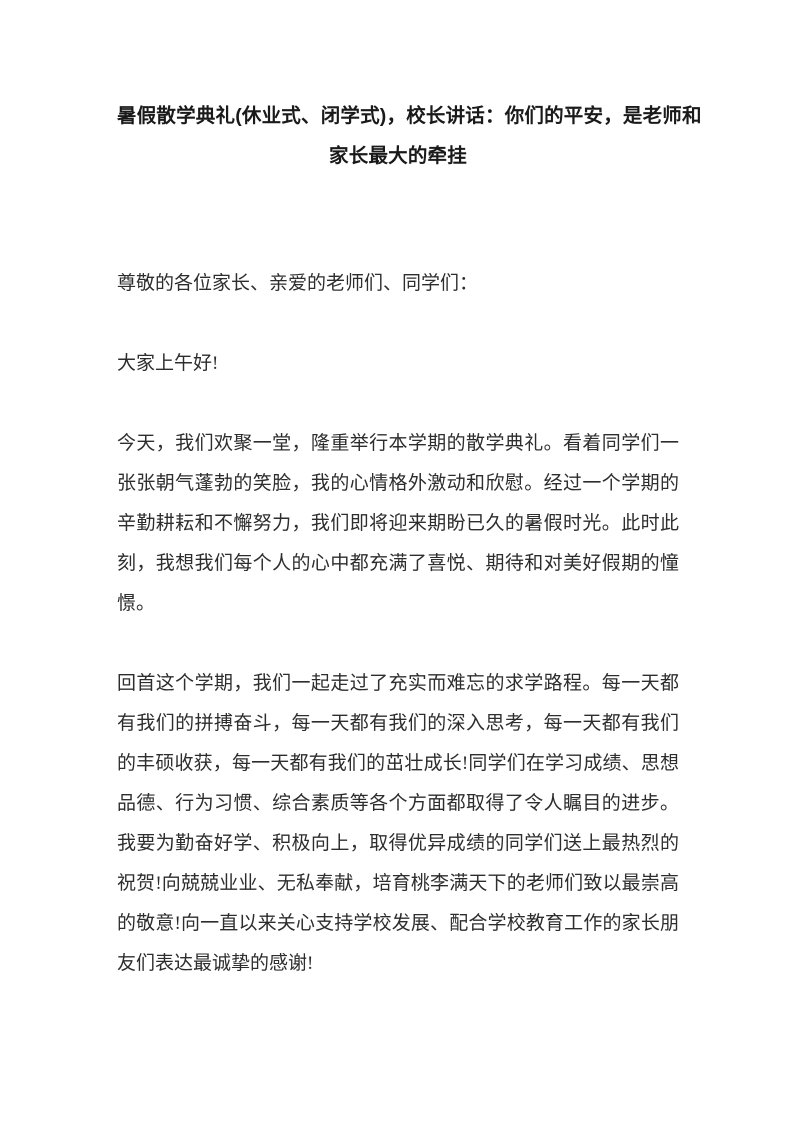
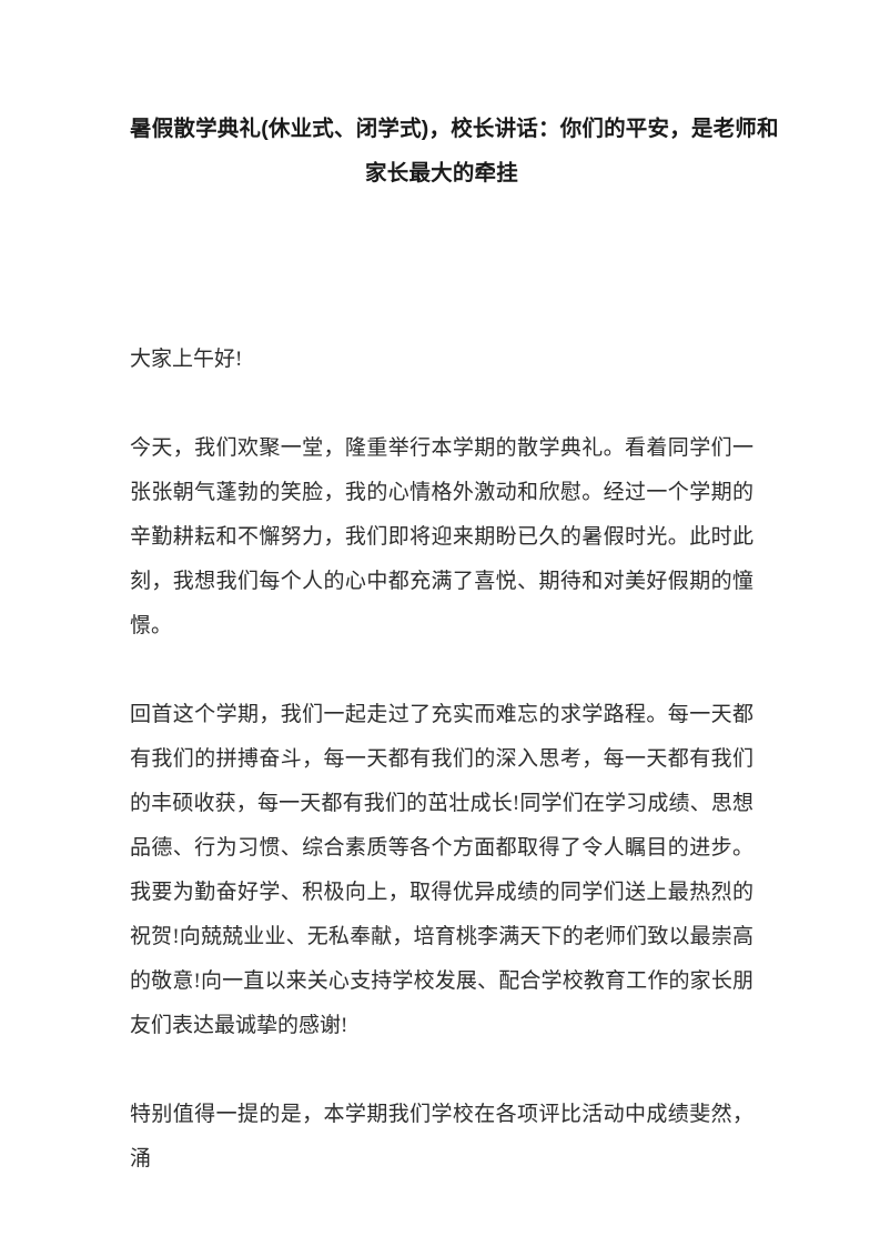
  暑假散学典礼(休业式、闭学式)，校长讲话：你们的平安，是老师和
  家长最大的牵挂
- 尊敬的各位家长、亲爱的老师们、同学们：
  大家上午好!
  今天，我们欢聚一堂，隆重举行本学期的散学典礼。看着同学们一张张朝气蓬勃的笑脸，我的心情格外激动和欣慰。经过一个学期的辛勤耕耘和不懈努力，我们即将迎来期盼已久的暑假时光。此时此刻，我想我们每个人的心中都充满了喜悦、期待和对美好假期的憧憬。
  回首这个学期，我们一起走过了充实而难忘的求学路程。每一天都有我们的拼搏奋斗，每一天都有我们的深入思考，每一天都有我们的丰硕收获，每一天都有我们的茁壮成长!同学们在学习成绩、思想品德、行为习惯、综合素质等各个方面都取得了令人瞩目的进步。我要为勤奋好学、积极向上，取得优异成绩的同学们送上最热烈的祝贺!向兢兢业业、无私奉献，培育桃李满天下的老师们致以最崇高的敬意!向一直以来关心支持学校发展、配合学校教育工作的家长朋友们表达最诚挚的感谢!
+ 特别值得一提的是，本学期我们学校在各项评比活动中成绩斐然，涌
